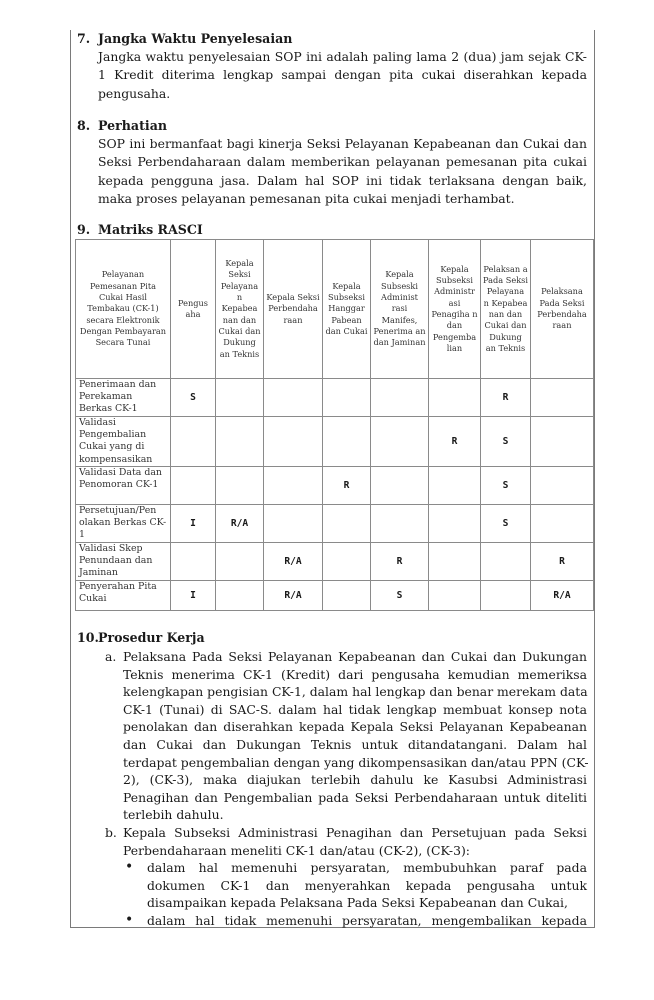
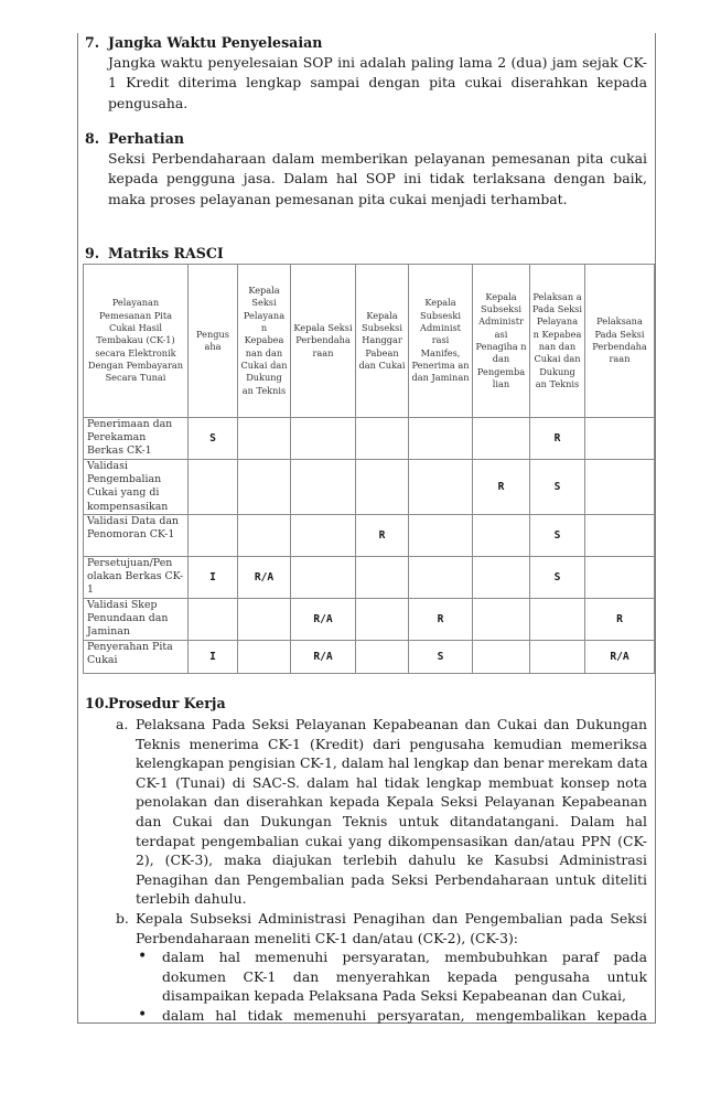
  7.
  Jangka Waktu Penyelesaian
  Jangka waktu penyelesaian SOP ini adalah paling lama 2 (dua) jam sejak CK-
  1 Kredit diterima lengkap sampai dengan pita cukai diserahkan kepada
  pengusaha.
  8.
  Perhatian
- SOP ini bermanfaat bagi kinerja Seksi Pelayanan Kepabeanan dan Cukai dan
  Seksi Perbendaharaan dalam memberikan pelayanan pemesanan pita cukai
  kepada pengguna jasa. Dalam hal SOP ini tidak terlaksana dengan baik,
  maka proses pelayanan pemesanan pita cukai menjadi terhambat.
  9.
  Matriks RASCI
  Pelayanan Pemesanan Pita Cukai Hasil Tembakau (CK-1) secara Elektronik Dengan Pembayaran Secara Tunai	Pengus aha	Kepala Seksi Pelayana n Kepabea nan dan Cukai dan Dukung an Teknis	Kepala Seksi Perbendaha raan	Kepala Subseksi Hanggar Pabean dan Cukai	Kepala Subseski Administ rasi Manifes, Penerima an dan Jaminan	Kepala Subseksi Administr asi Penagiha n dan Pengemba lian	Pelaksan a Pada Seksi Pelayana n Kepabea nan dan Cukai dan Dukung an Teknis	Pelaksana Pada Seksi Perbendaha raan
  Penerimaan dan Perekaman Berkas CK-1	S						R
  Validasi Pengembalian Cukai yang di kompensasikan						R	S
  Validasi Data dan Penomoran CK-1				R			S
  Persetujuan/Pen olakan Berkas CK-1	I	R/A					S
  Validasi Skep Penundaan dan Jaminan			R/A		R			R
  Penyerahan Pita Cukai	I		R/A		S			R/A
  10.
  Prosedur Kerja
  a.
  Pelaksana Pada Seksi Pelayanan Kepabeanan dan Cukai dan Dukungan
  Teknis menerima CK-1 (Kredit) dari pengusaha kemudian memeriksa
  kelengkapan pengisian CK-1, dalam hal lengkap dan benar merekam data
  CK-1 (Tunai) di SAC-S. dalam hal tidak lengkap membuat konsep nota
  penolakan dan diserahkan kepada Kepala Seksi Pelayanan Kepabeanan
  dan Cukai dan Dukungan Teknis untuk ditandatangani. Dalam hal
- terdapat pengembalian dengan yang dikompensasikan dan/atau PPN (CK-
+ terdapat pengembalian cukai yang dikompensasikan dan/atau PPN (CK-
  2), (CK-3), maka diajukan terlebih dahulu ke Kasubsi Administrasi
  Penagihan dan Pengembalian pada Seksi Perbendaharaan untuk diteliti
  terlebih dahulu.
  b.
- Kepala Subseksi Administrasi Penagihan dan Persetujuan pada Seksi
+ Kepala Subseksi Administrasi Penagihan dan Pengembalian pada Seksi
  Perbendaharaan meneliti CK-1 dan/atau (CK-2), (CK-3):
  •
  dalam hal memenuhi persyaratan, membubuhkan paraf pada
  dokumen CK-1 dan menyerahkan kepada pengusaha untuk
  disampaikan kepada Pelaksana Pada Seksi Kepabeanan dan Cukai,
  •
  dalam hal tidak memenuhi persyaratan, mengembalikan kepada
